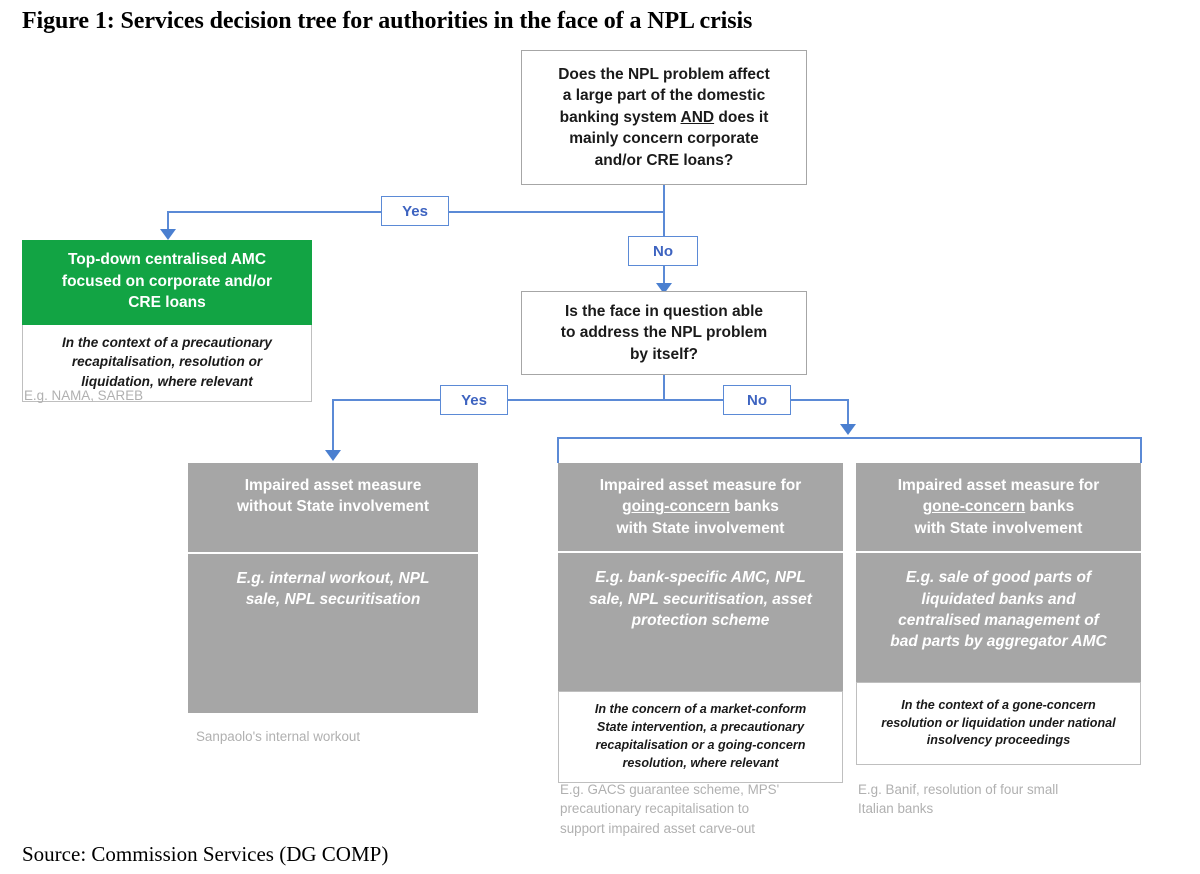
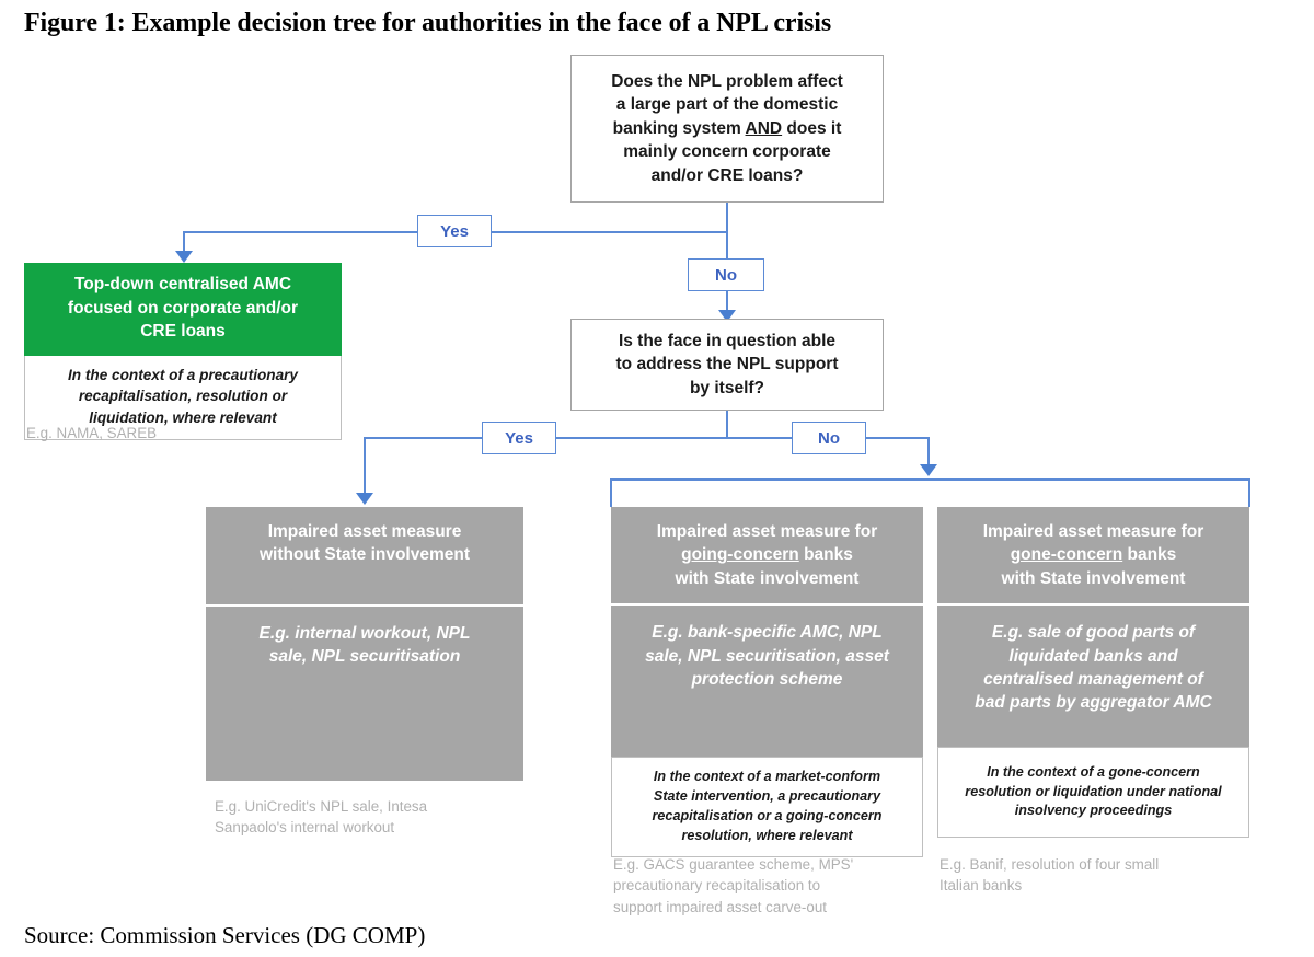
- Figure 1: Services decision tree for authorities in the face of a NPL crisis
+ Figure 1: Example decision tree for authorities in the face of a NPL crisis
  Does the NPL problem affect
  a large part of the domestic
  banking system AND does it
  mainly concern corporate
  and/or CRE loans?
  Yes
  No
  Top-down centralised AMC
  focused on corporate and/or
  CRE loans
  In the context of a precautionary
  recapitalisation, resolution or
  liquidation, where relevant
  E.g. NAMA, SAREB
  Is the face in question able
- to address the NPL problem
+ to address the NPL support
  by itself?
  Yes
  No
  Impaired asset measure
  without State involvement
  E.g. internal workout, NPL
  sale, NPL securitisation
+ E.g. UniCredit's NPL sale, Intesa
  Sanpaolo's internal workout
  Impaired asset measure for
  going-concern banks
  with State involvement
  E.g. bank-specific AMC, NPL
  sale, NPL securitisation, asset
  protection scheme
- In the concern of a market-conform
+ In the context of a market-conform
  State intervention, a precautionary
  recapitalisation or a going-concern
  resolution, where relevant
  E.g. GACS guarantee scheme, MPS'
  precautionary recapitalisation to
  support impaired asset carve-out
  Impaired asset measure for
  gone-concern banks
  with State involvement
  E.g. sale of good parts of
  liquidated banks and
  centralised management of
  bad parts by aggregator AMC
  In the context of a gone-concern
  resolution or liquidation under national
  insolvency proceedings
  E.g. Banif, resolution of four small
  Italian banks
  Source: Commission Services (DG COMP)
